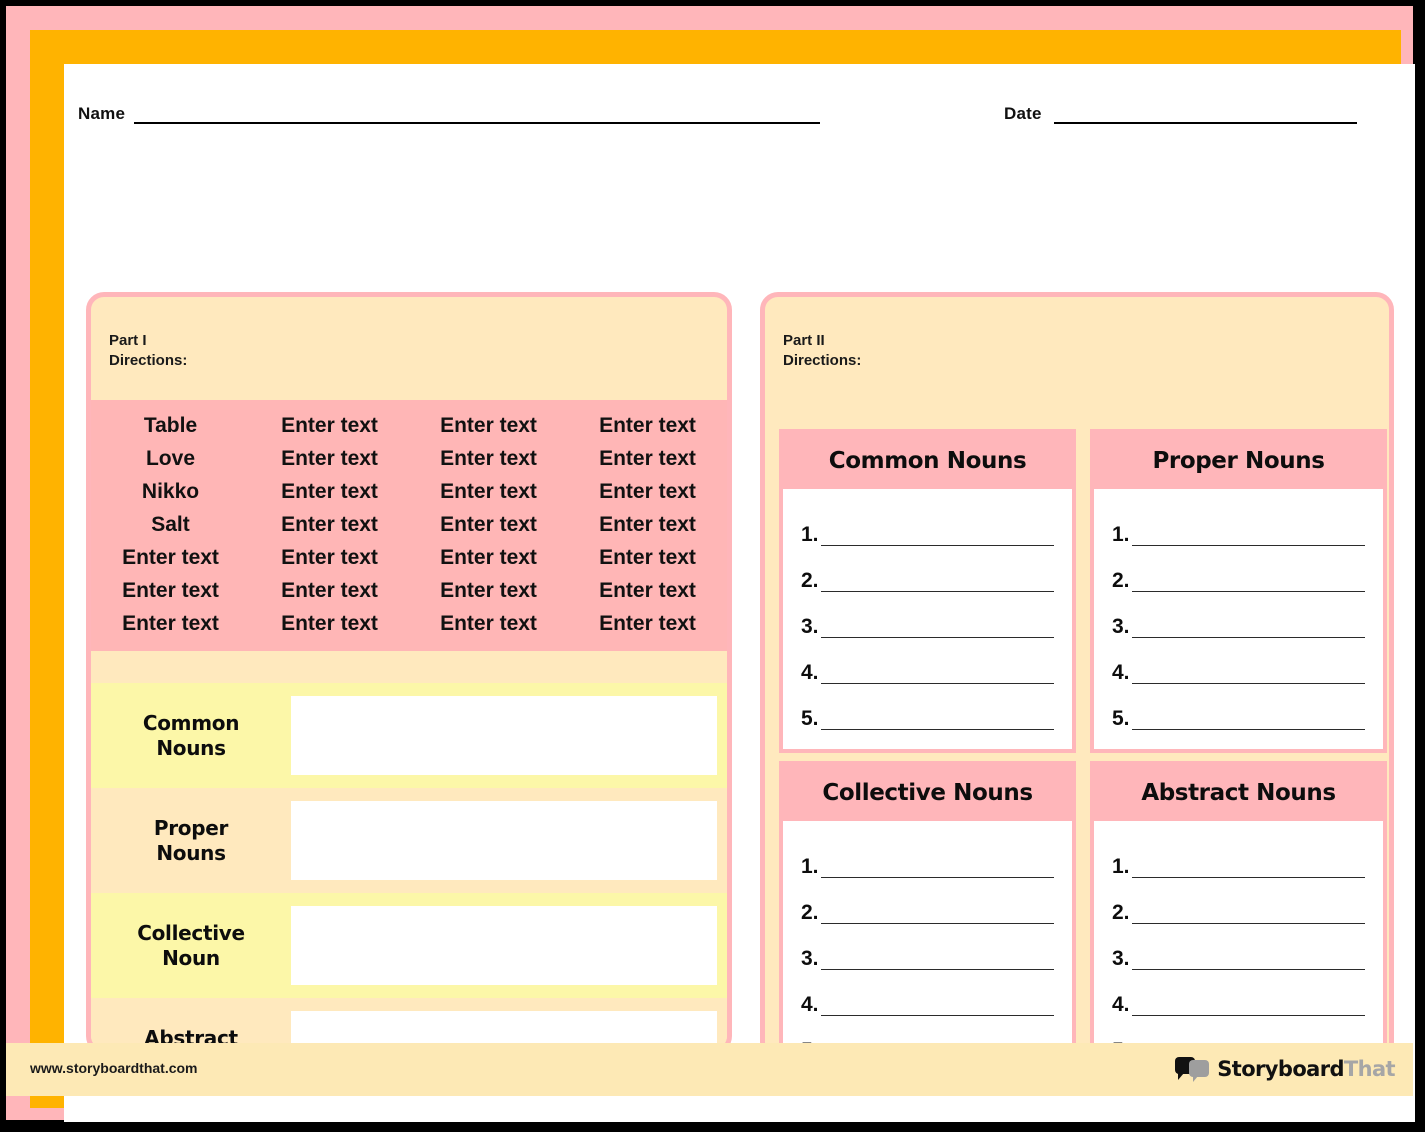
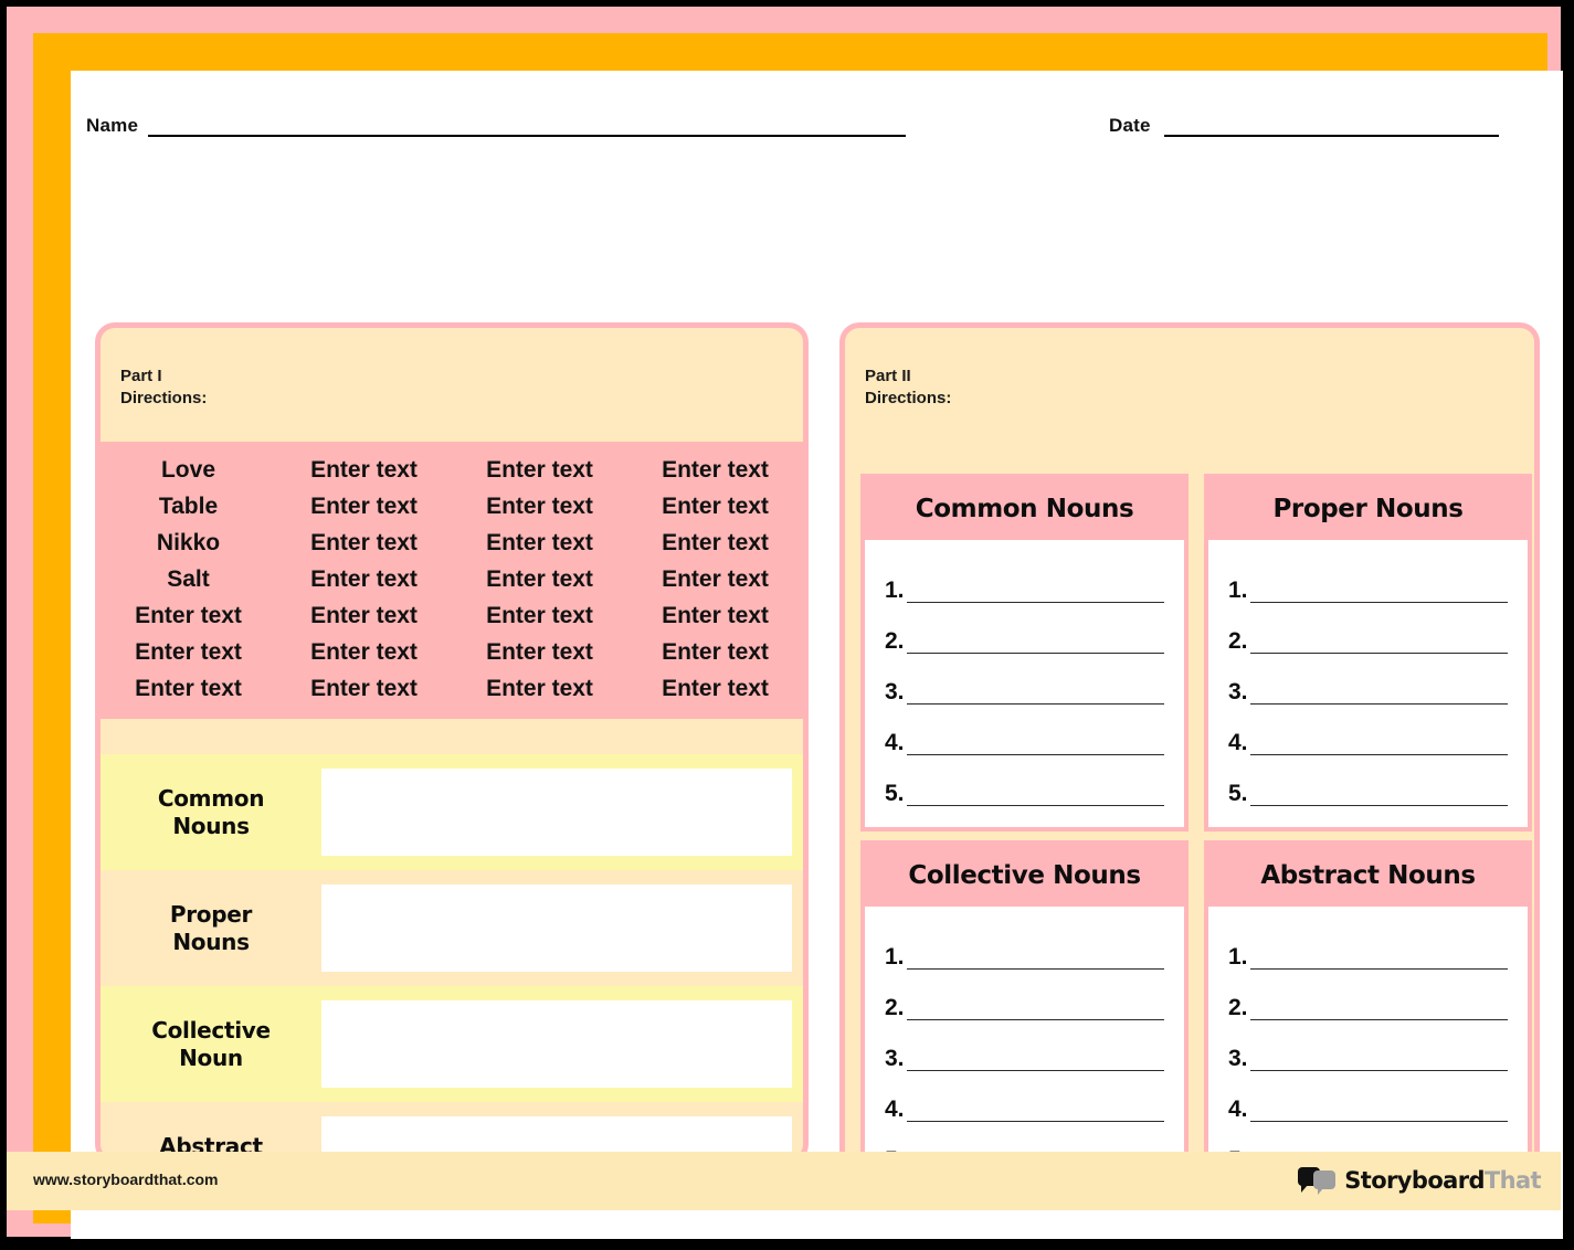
  Name
  Date
  Part I
  Directions:
- Table
+ Love
  Enter text
  Enter text
  Enter text
- Love
+ Table
  Enter text
  Enter text
  Enter text
  Nikko
  Enter text
  Enter text
  Enter text
  Salt
  Enter text
  Enter text
  Enter text
  Enter text
  Enter text
  Enter text
  Enter text
  Enter text
  Enter text
  Enter text
  Enter text
  Enter text
  Enter text
  Enter text
  Enter text
  Common
  Nouns
  Proper
  Nouns
  Collective
  Noun
  Abstract
  Part II
  Directions:
  Common Nouns
  1.
  2.
  3.
  4.
  5.
  Proper Nouns
  1.
  2.
  3.
  4.
  5.
  Collective Nouns
  1.
  2.
  3.
  4.
  Abstract Nouns
  1.
  2.
  3.
  4.
  www.storyboardthat.com
  Storyboard
  That
